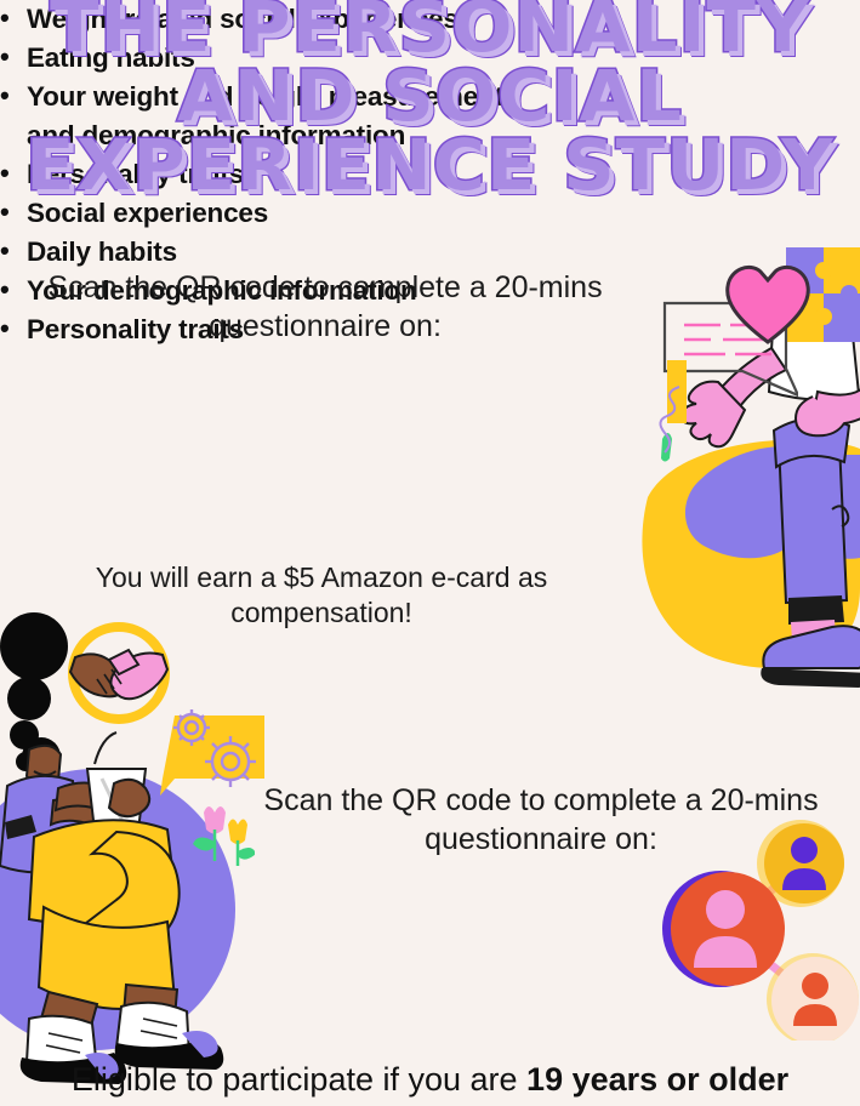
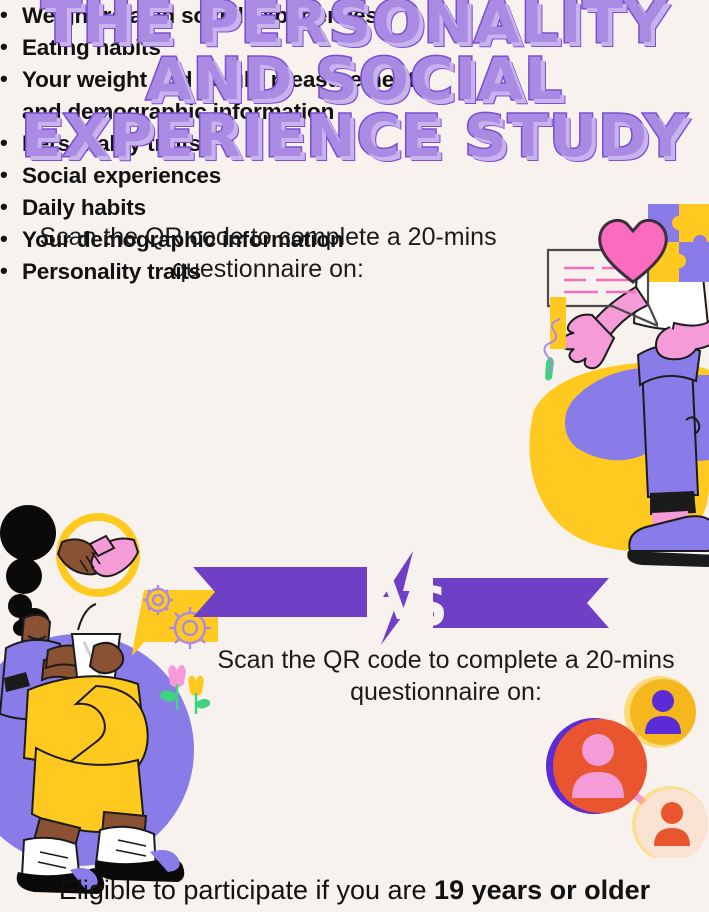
+ V
+ S
  THE PERSONALITY
  AND SOCIAL
  EXPERIENCE STUDY
  Scan the QR code to complete a 20-mins questionnaire on:
  Weight-related social experiences
  Eating habits
  Your weight and height measurements and demographic information
  Personality traits
- You will earn a $5 Amazon e-card as compensation!
  Scan the QR code to complete a 20-mins questionnaire on:
  Social experiences
  Daily habits
  Your demographic information
  Personality traits
  Eligible to participate if you are 19 years or older
